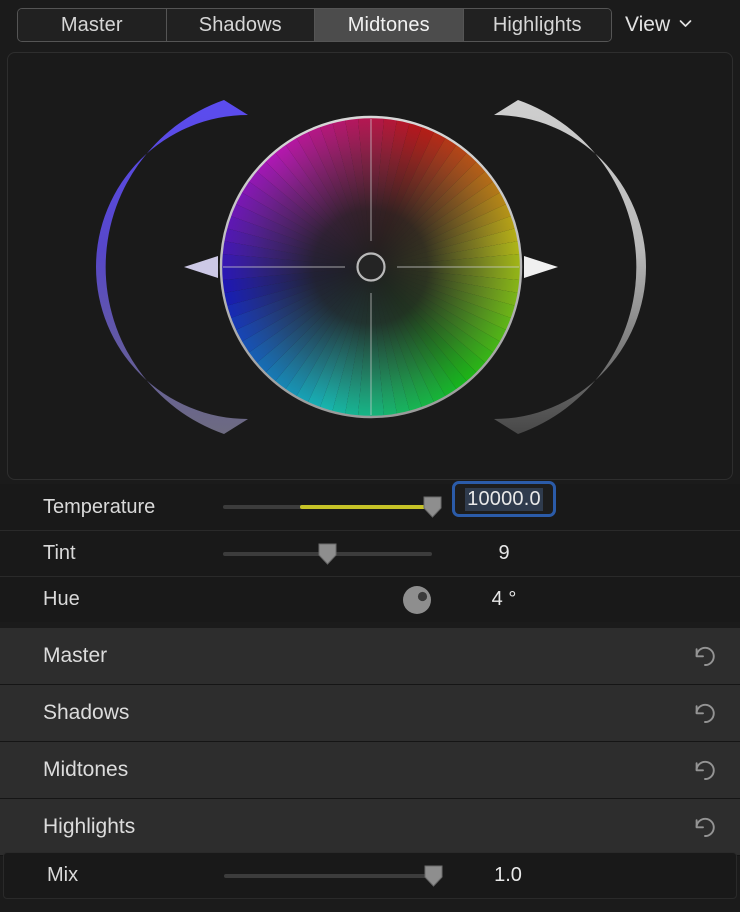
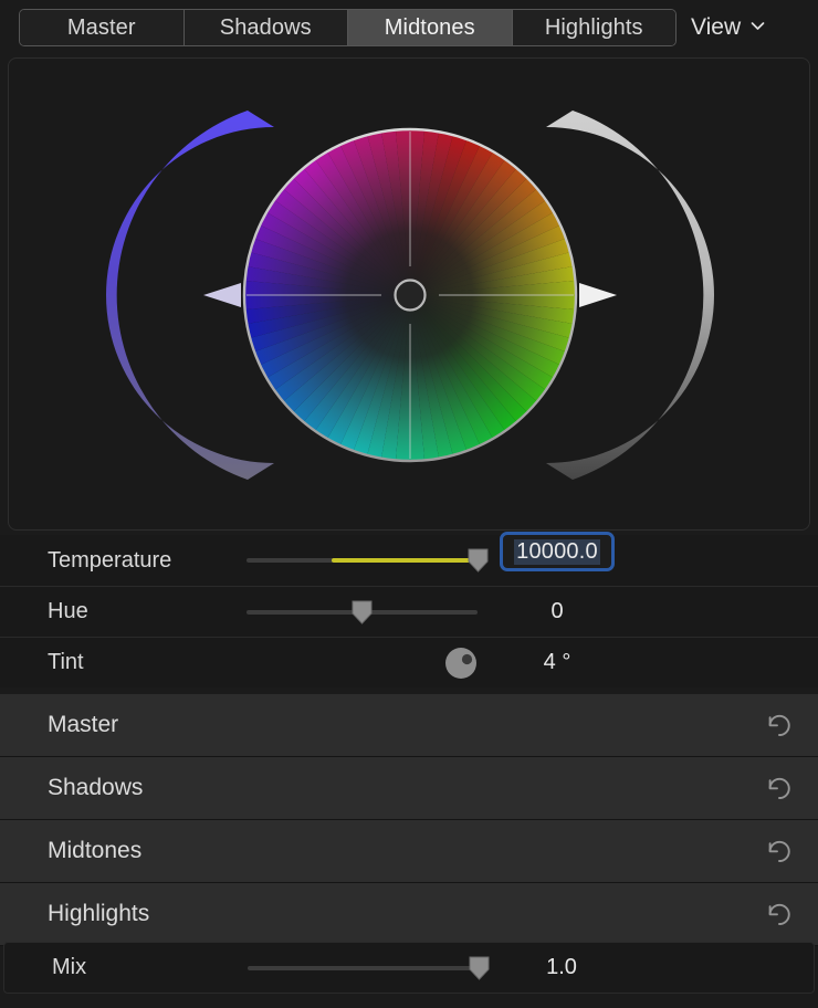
  Master
  Shadows
  Midtones
  Highlights
  View
  Temperature
  10000.0
- Tint
+ Hue
- 9
+ 0
- Hue
+ Tint
  4 °
  Master
  Shadows
  Midtones
  Highlights
  Mix
  1.0
